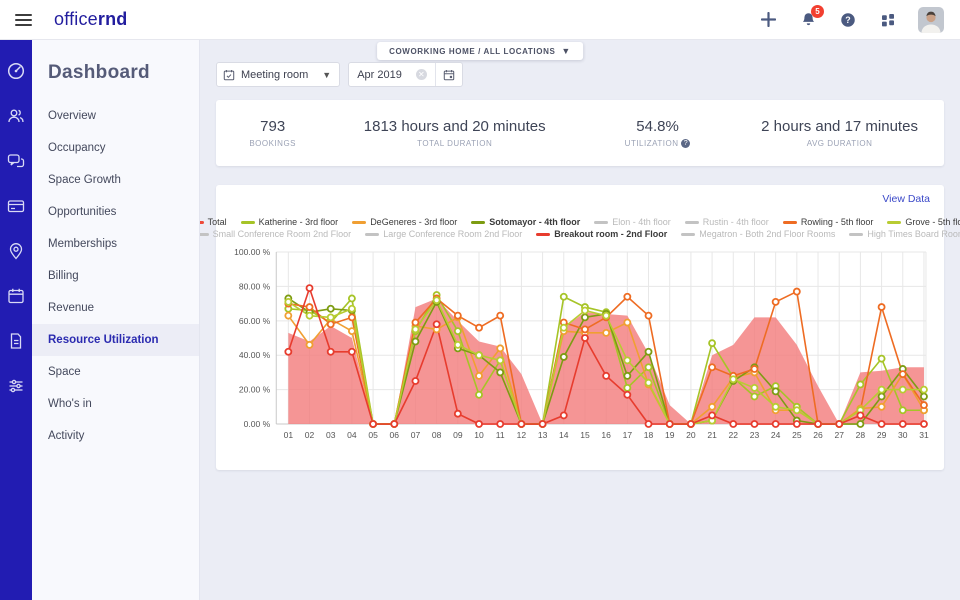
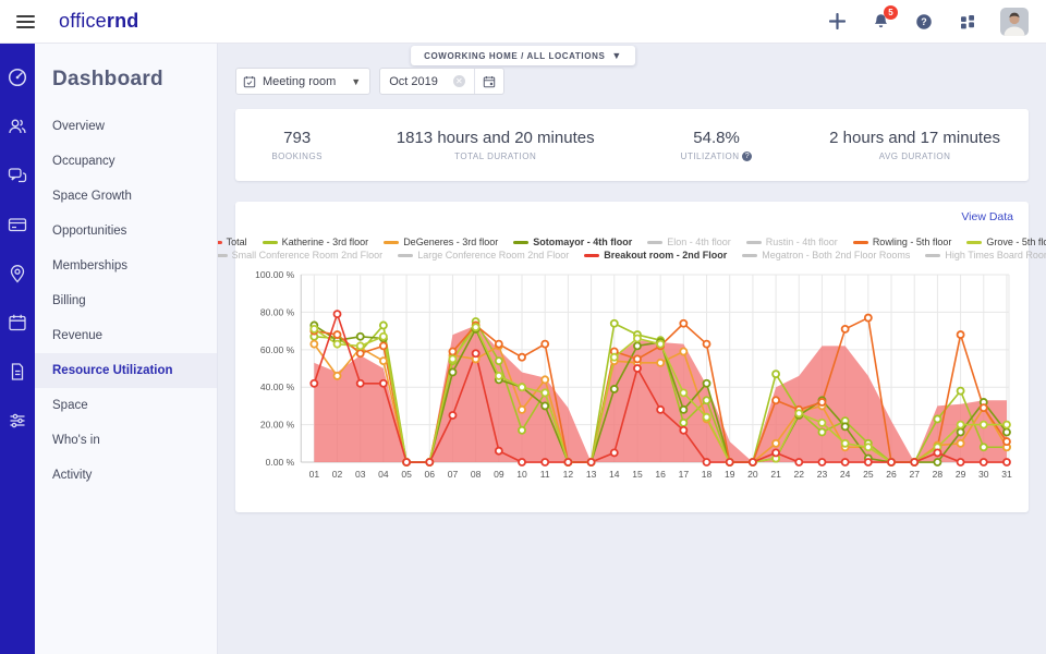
  officernd
  5
  ?
  Dashboard
  Overview
  Occupancy
  Space Growth
  Opportunities
  Memberships
  Billing
  Revenue
  Resource Utilization
  Space
  Who's in
  Activity
  COWORKING HOME / ALL LOCATIONS
  ▼
  Meeting room
  ▼
- Apr 2019
+ Oct 2019
  ✕
  793
  BOOKINGS
  1813 hours and 20 minutes
  TOTAL DURATION
  54.8%
  UTILIZATION
  2 hours and 17 minutes
  AVG DURATION
  View Data
  Total
  Katherine - 3rd floor
  DeGeneres - 3rd floor
  Sotomayor - 4th floor
  Elon - 4th floor
  Rustin - 4th floor
  Rowling - 5th floor
  Grove - 5th fl
  Small Conference Room 2nd Floor
  Large Conference Room 2nd Floor
  Breakout room - 2nd Floor
  Megatron - Both 2nd Floor Rooms
  High Times Board Roo
  100.00 %
  80.00 %
  60.00 %
  40.00 %
  20.00 %
  0.00 %
  01
  02
  03
  04
  05
  06
  07
  08
  09
  10
  11
  12
  13
  14
  15
  16
  17
  18
  19
  20
  21
  22
  23
  24
  25
  26
  27
  28
  29
  30
  31
